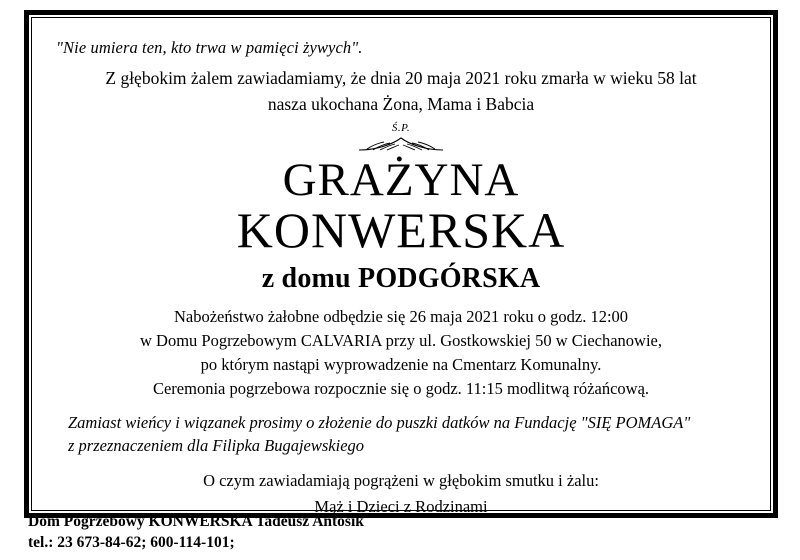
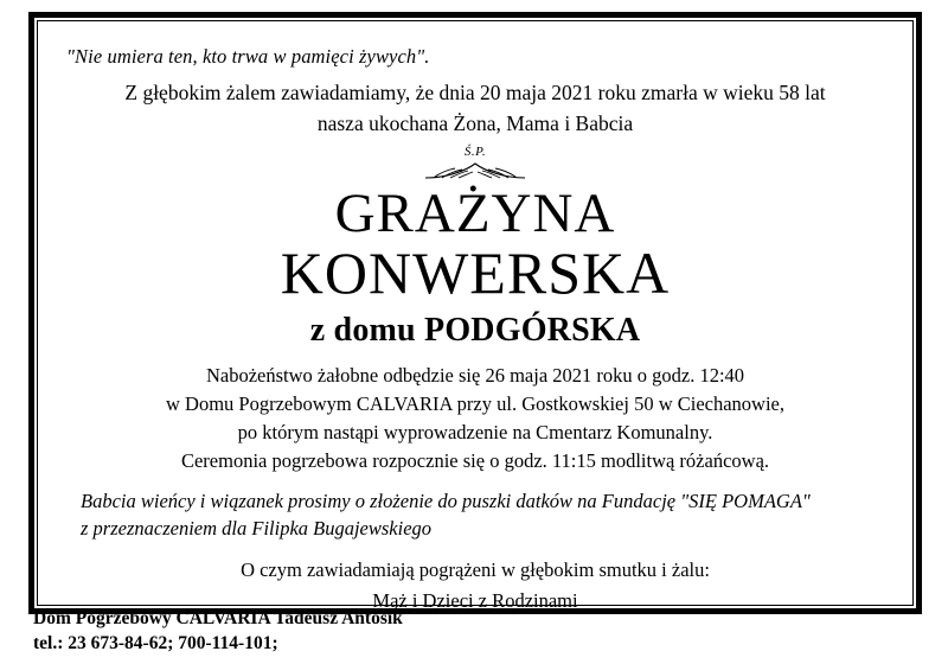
  "Nie umiera ten, kto trwa w pamięci żywych".
  Z głębokim żalem zawiadamiamy, że dnia 20 maja 2021 roku zmarła w wieku 58 lat
  nasza ukochana Żona, Mama i Babcia
  Ś.P.
  GRAŻYNA
  KONWERSKA
  z domu PODGÓRSKA
- Nabożeństwo żałobne odbędzie się 26 maja 2021 roku o godz. 12:00
+ Nabożeństwo żałobne odbędzie się 26 maja 2021 roku o godz. 12:40
  w Domu Pogrzebowym CALVARIA przy ul. Gostkowskiej 50 w Ciechanowie,
  po którym nastąpi wyprowadzenie na Cmentarz Komunalny.
  Ceremonia pogrzebowa rozpocznie się o godz. 11:15 modlitwą różańcową.
- Zamiast wieńcy i wiązanek prosimy o złożenie do puszki datków na Fundację "SIĘ POMAGA"
+ Babcia wieńcy i wiązanek prosimy o złożenie do puszki datków na Fundację "SIĘ POMAGA"
  z przeznaczeniem dla Filipka Bugajewskiego
  O czym zawiadamiają pogrążeni w głębokim smutku i żalu:
  Mąż i Dzieci z Rodzinami
- Dom Pogrzebowy KONWERSKA Tadeusz Antosik
+ Dom Pogrzebowy CALVARIA Tadeusz Antosik
- tel.: 23 673-84-62; 600-114-101;
+ tel.: 23 673-84-62; 700-114-101;
